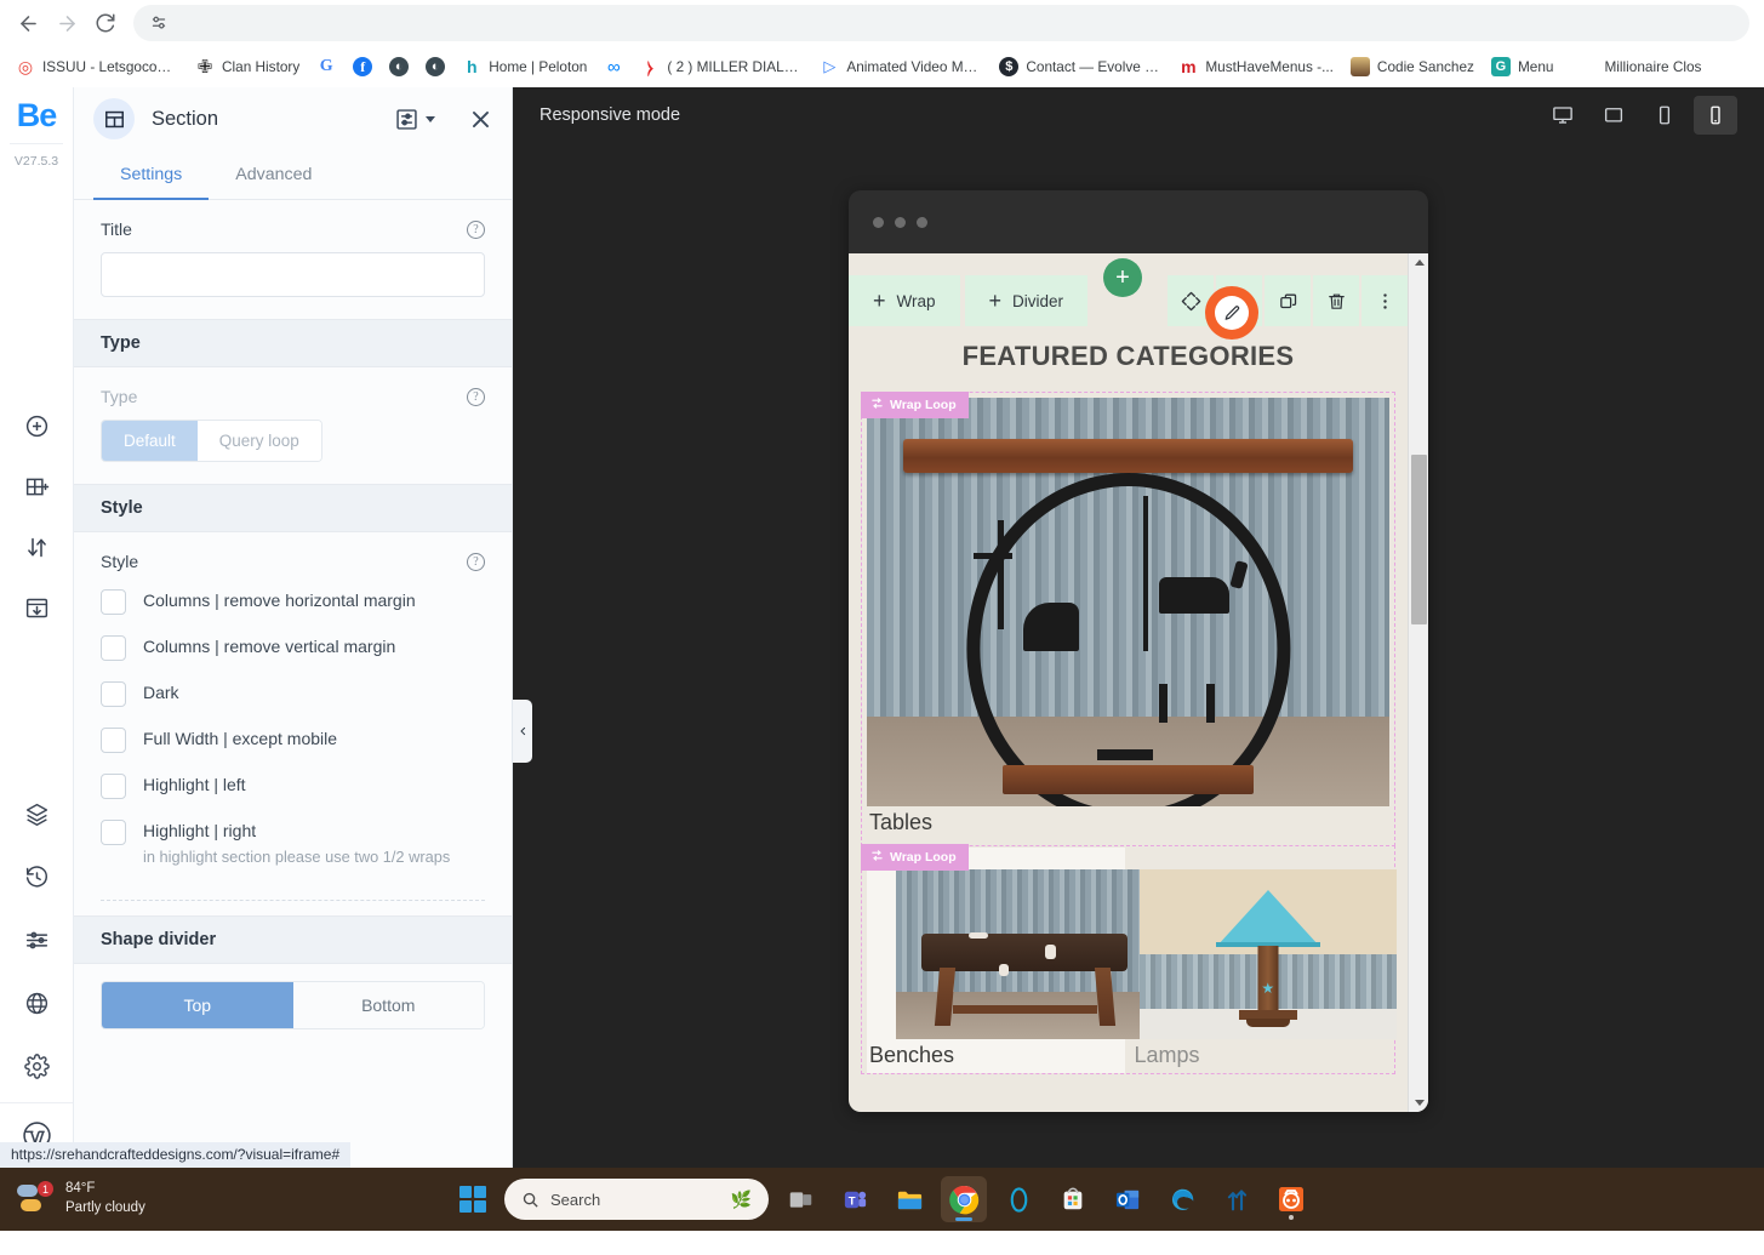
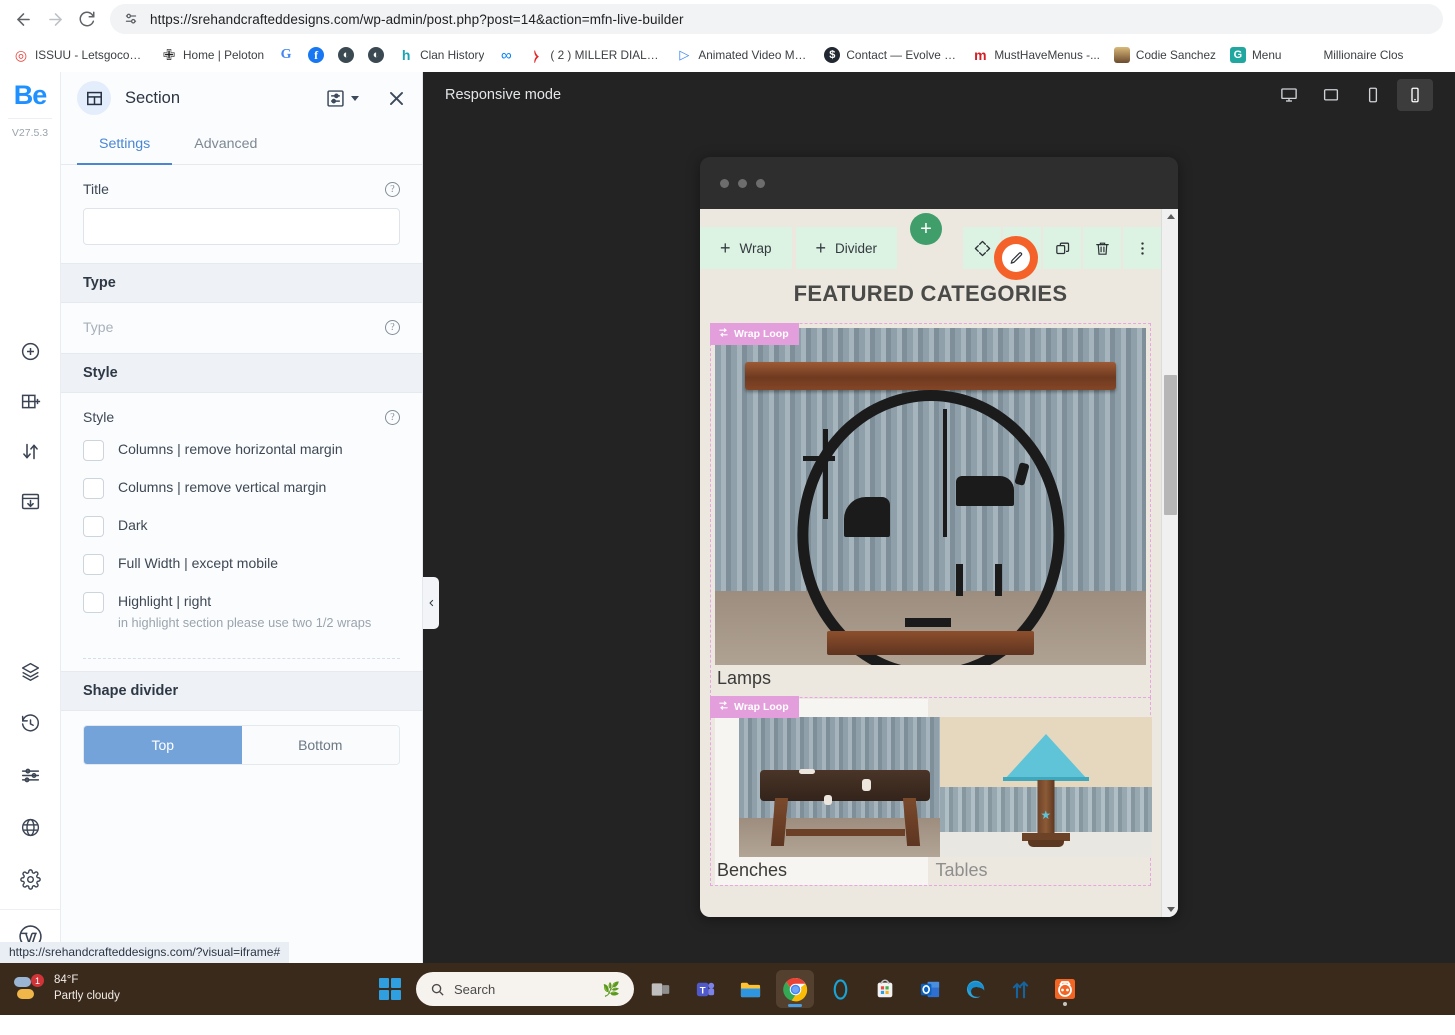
+ https://srehandcrafteddesigns.com/wp-admin/post.php?post=14&action=mfn-live-builder
  ◎
  ISSUU - Letsgocoup.
  ✙
- Clan History
+ Home | Peloton
  G
  f
  ◐
  ◐
  h
- Home | Peloton
+ Clan History
  ∞
  ⧽
  ( 2 ) MILLER DIALAR
  ▷
  Animated Video Ma...
  $
  Contact — Evolve H..
  m
  MustHaveMenus -...
  Codie Sanchez
  G
  Menu
  Millionaire Clos
  Be
  V27.5.3
  Section
  Settings
  Advanced
  Title
  ?
  Type
  Type
  ?
- Default
- Query loop
  Style
  Style
  ?
  Columns | remove horizontal margin
  Columns | remove vertical margin
  Dark
  Full Width | except mobile
- Highlight | left
  Highlight | right
  in highlight section please use two 1/2 wraps
  Shape divider
  Top
  Bottom
  https://srehandcrafteddesigns.com/?visual=iframe#
  Responsive mode
  +
  Wrap
  +
  Divider
  +
  FEATURED CATEGORIES
  Wrap Loop
- Tables
+ Lamps
  Wrap Loop
  Benches
  ★
- Lamps
+ Tables
  1
  84°F
  Partly cloudy
  Search
  🌿
  T
